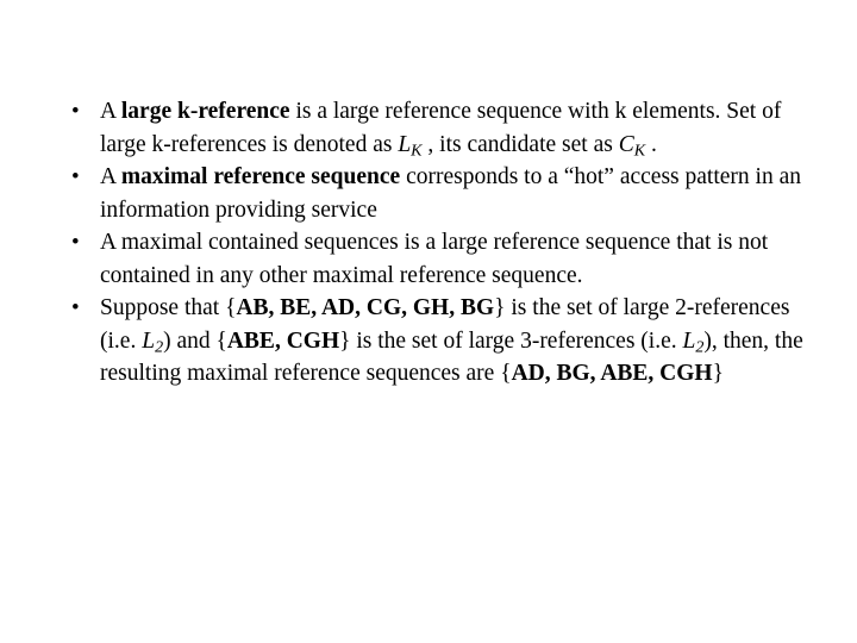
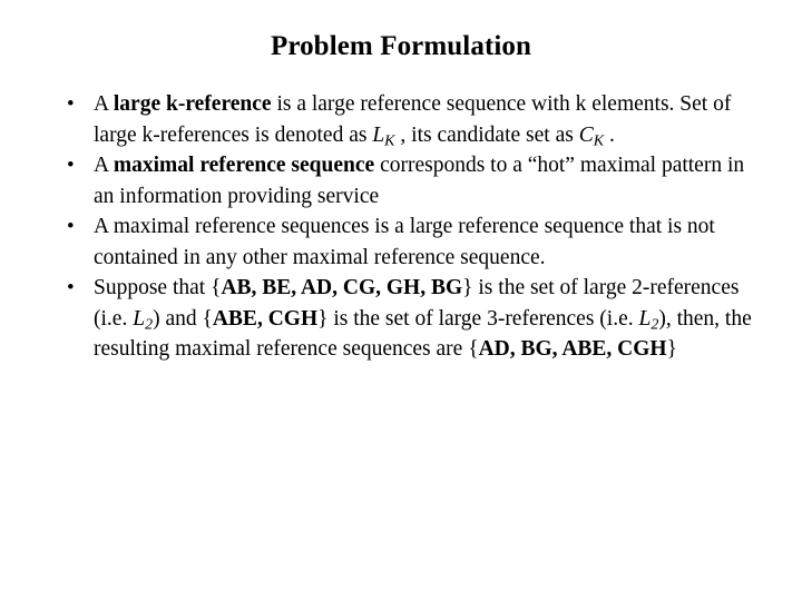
+ Problem Formulation
  •
  A large k-reference is a large reference sequence with k elements. Set of large k-references is denoted as LK , its candidate set as CK .
  •
- A maximal reference sequence corresponds to a “hot” access pattern in an information providing service
+ A maximal reference sequence corresponds to a “hot” maximal pattern in an information providing service
  •
- A maximal contained sequences is a large reference sequence that is not contained in any other maximal reference sequence.
+ A maximal reference sequences is a large reference sequence that is not contained in any other maximal reference sequence.
  •
  Suppose that {AB, BE, AD, CG, GH, BG} is the set of large 2-references (i.e. L2) and {ABE, CGH} is the set of large 3-references (i.e. L2), then, the resulting maximal reference sequences are {AD, BG, ABE, CGH}
